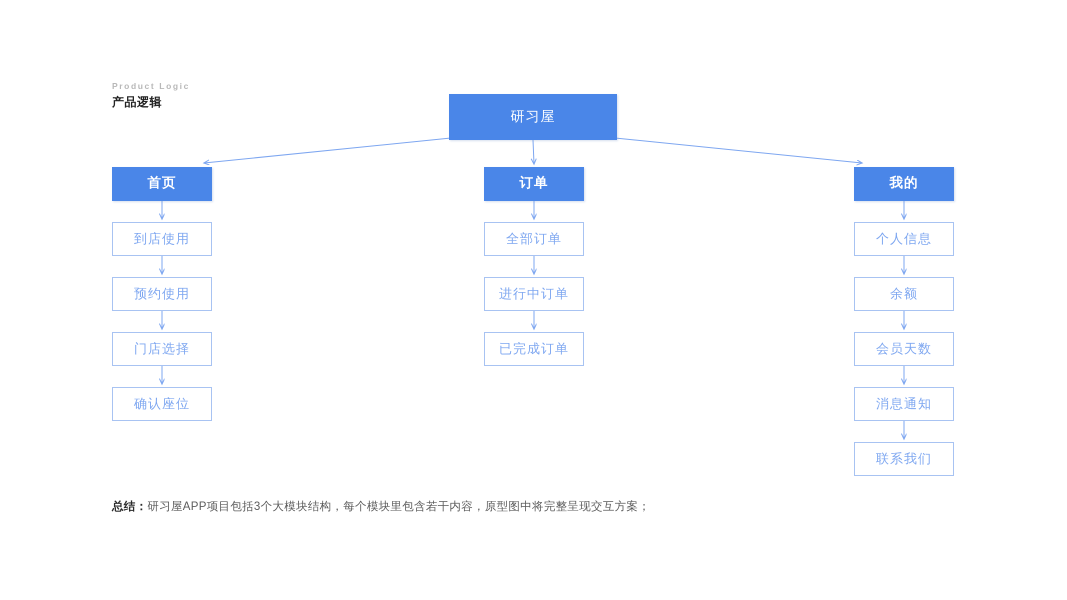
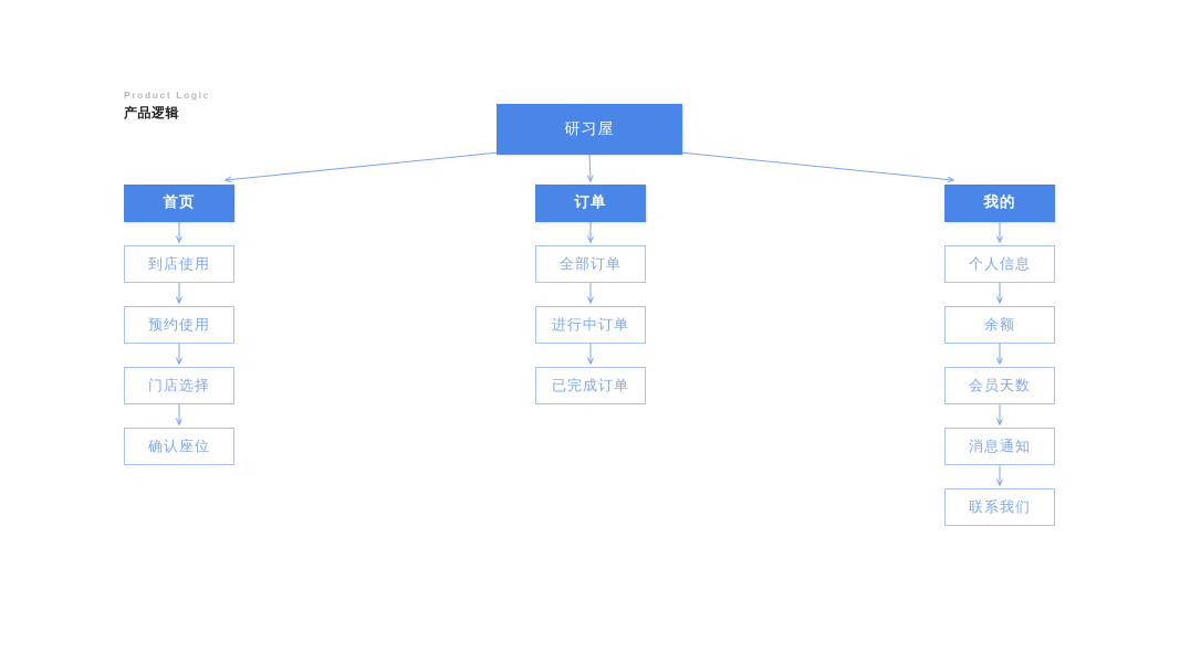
  Product Logic
  产品逻辑
  研习屋
  首页
  到店使用
  预约使用
  门店选择
  确认座位
  订单
  全部订单
  进行中订单
  已完成订单
  我的
  个人信息
  余额
  会员天数
  消息通知
  联系我们
- 总结：研习屋APP项目包括3个大模块结构，每个模块里包含若干内容，原型图中将完整呈现交互方案；
